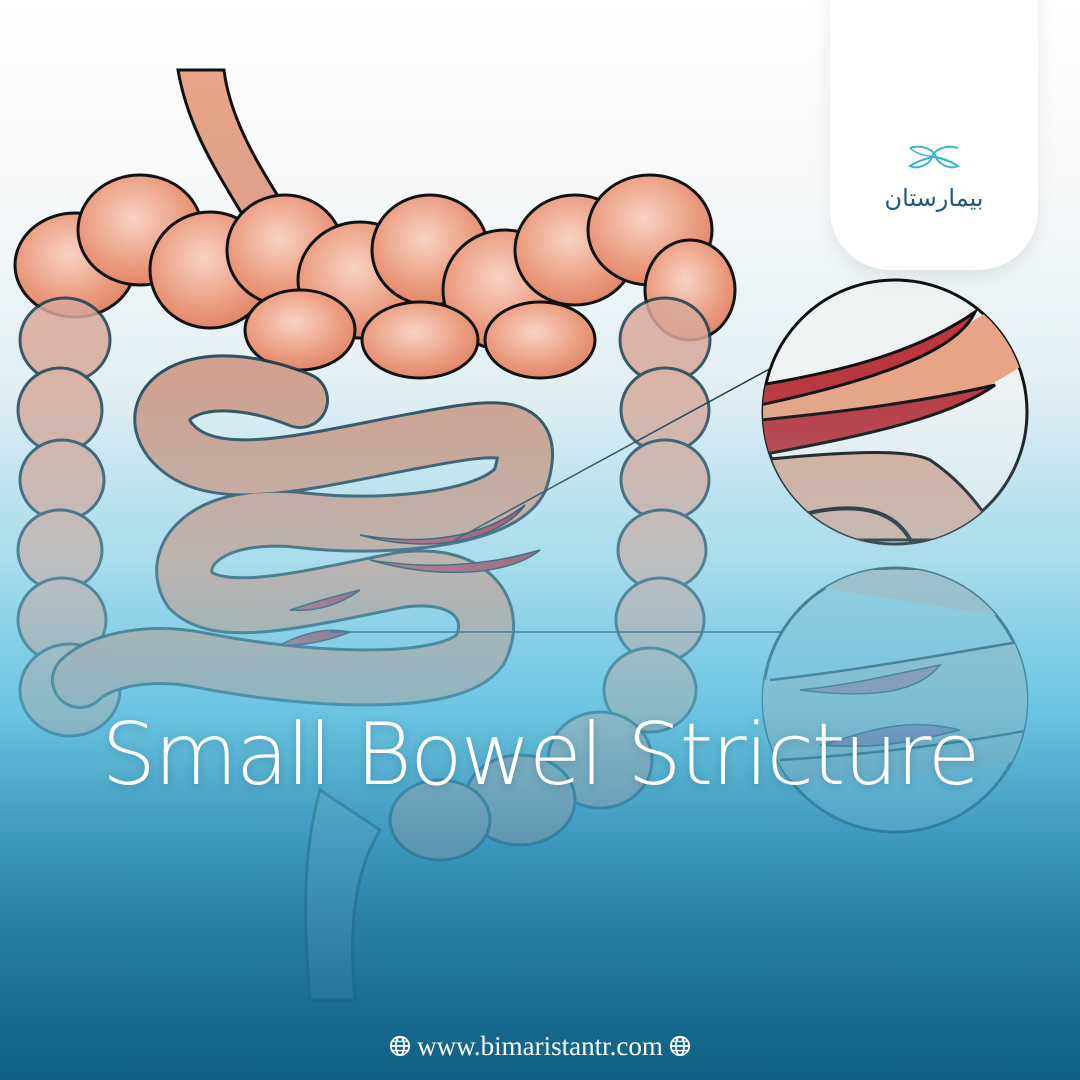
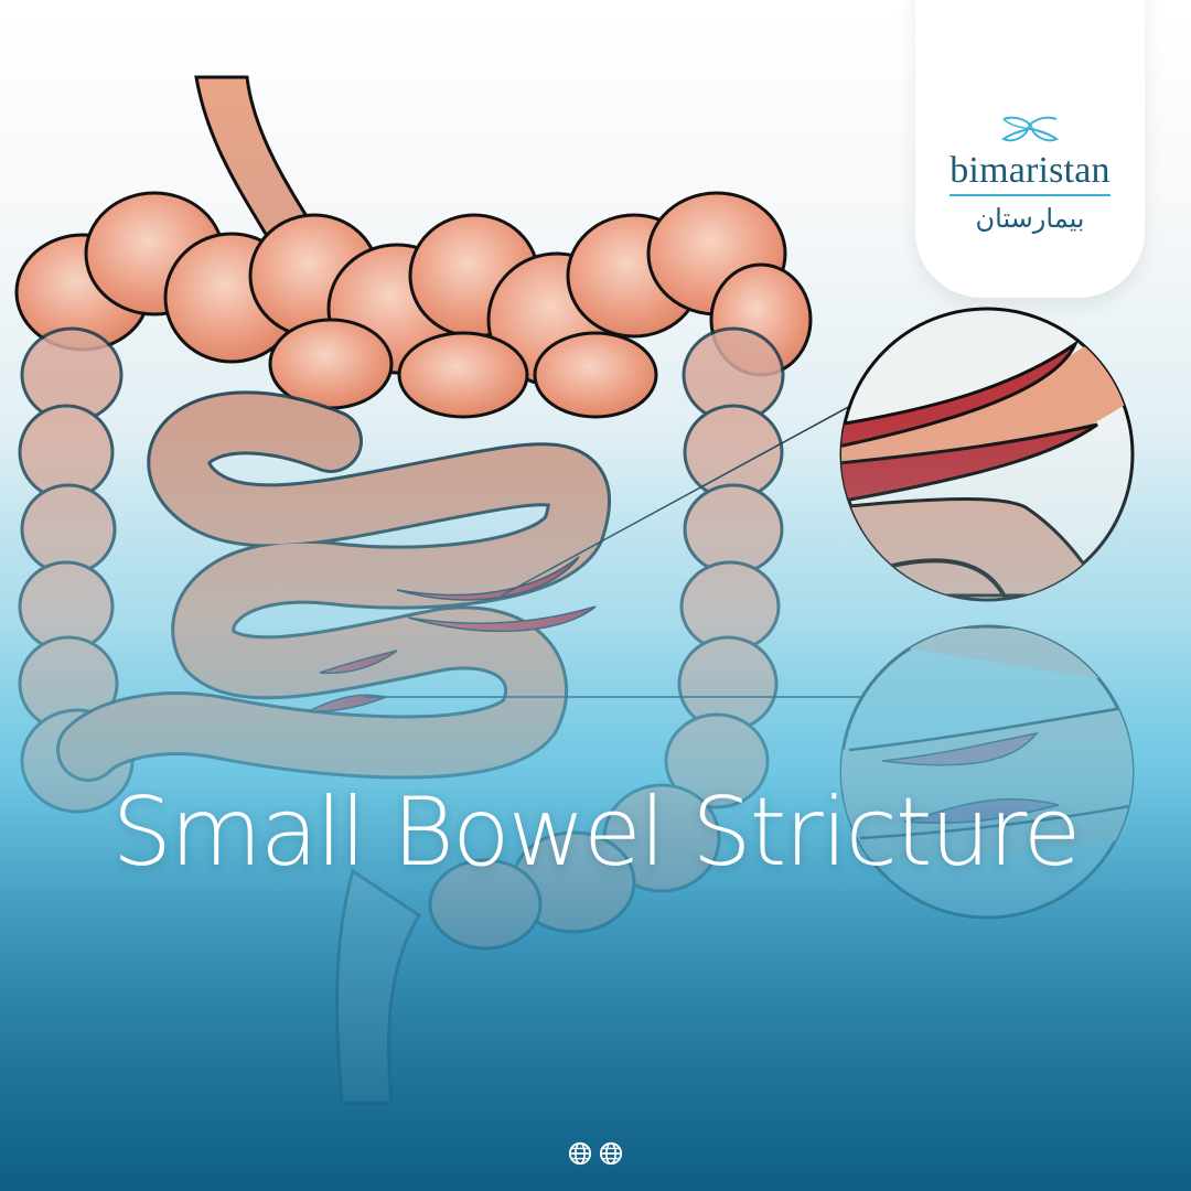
+ bimaristan
  بيمارستان
  Small Bowel Stricture
- www.bimaristantr.com
